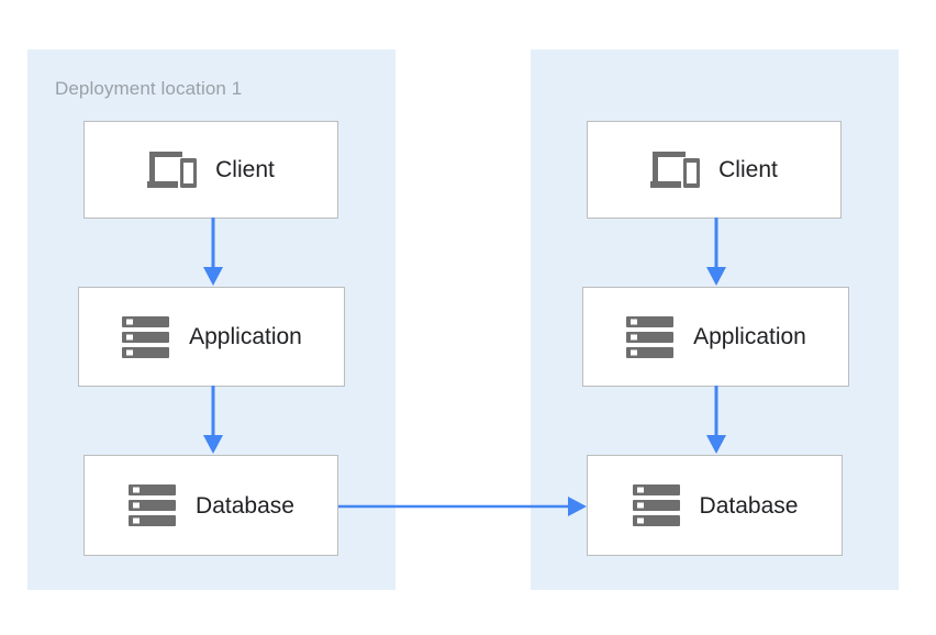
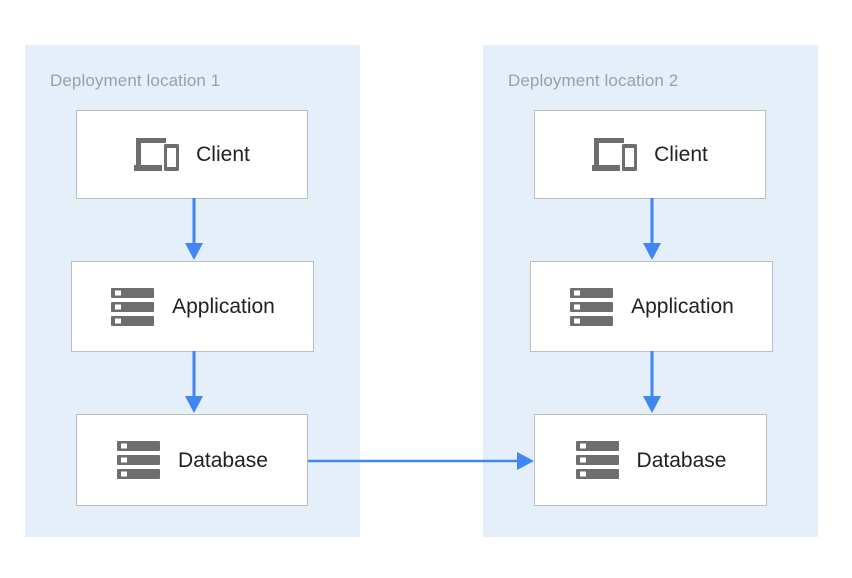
  Deployment location 1
  Client
  Application
  Database
+ Deployment location 2
  Client
  Application
  Database
